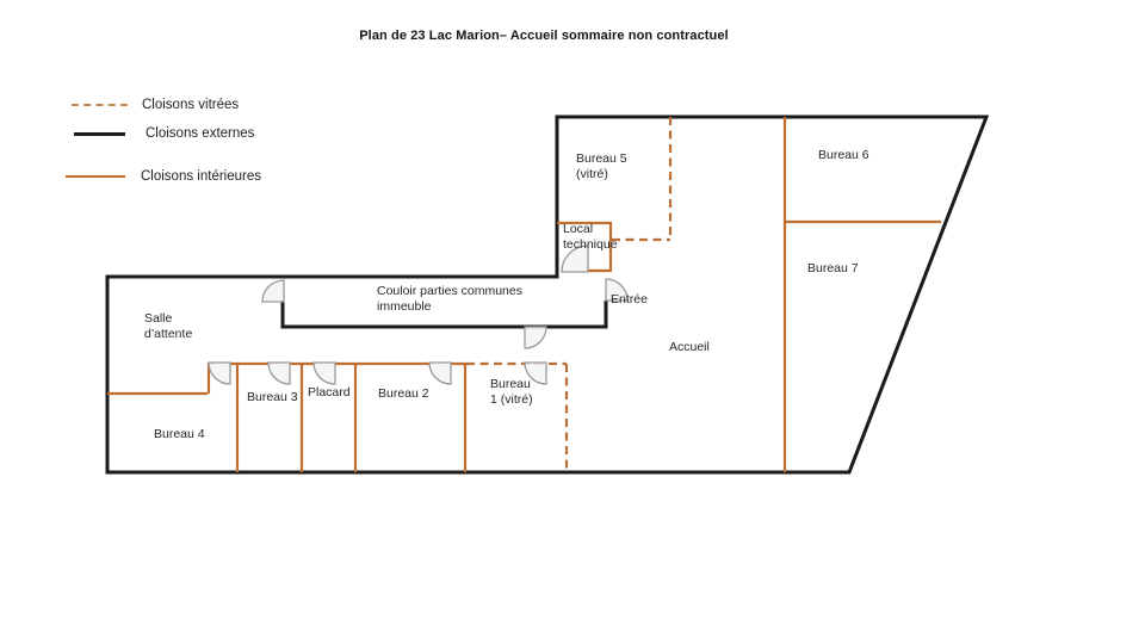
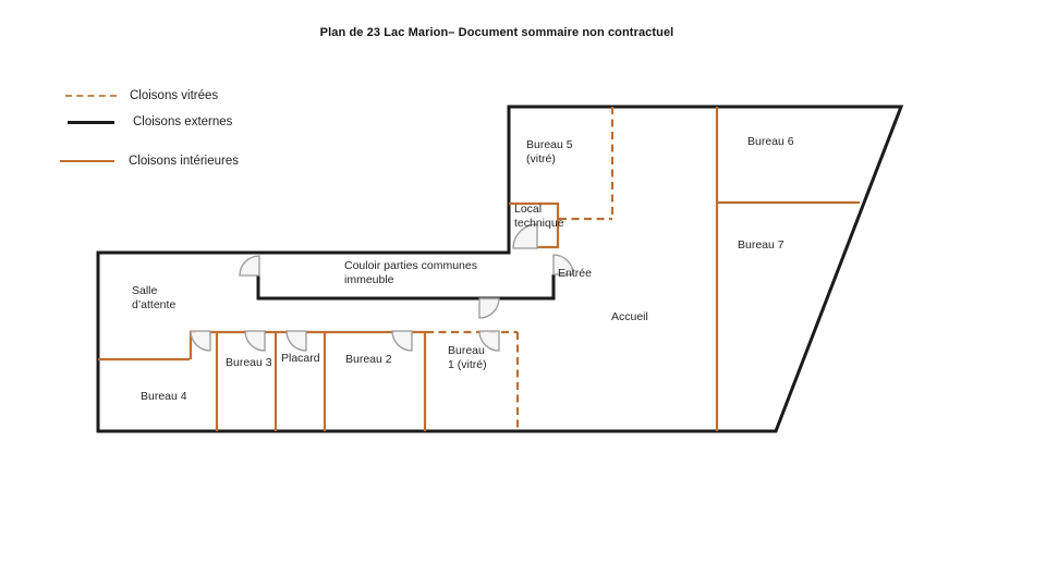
- Plan de 23 Lac Marion– Accueil sommaire non contractuel
+ Plan de 23 Lac Marion– Document sommaire non contractuel
  Cloisons vitrées
  Cloisons externes
  Cloisons intérieures
  Bureau 5
  (vitré)
  Bureau 6
  Bureau 7
  Local
  technique
  Entrée
  Accueil
  Couloir parties communes
  immeuble
  Salle
  d’attente
  Bureau 3
  Placard
  Bureau 2
  Bureau
  1 (vitré)
  Bureau 4
